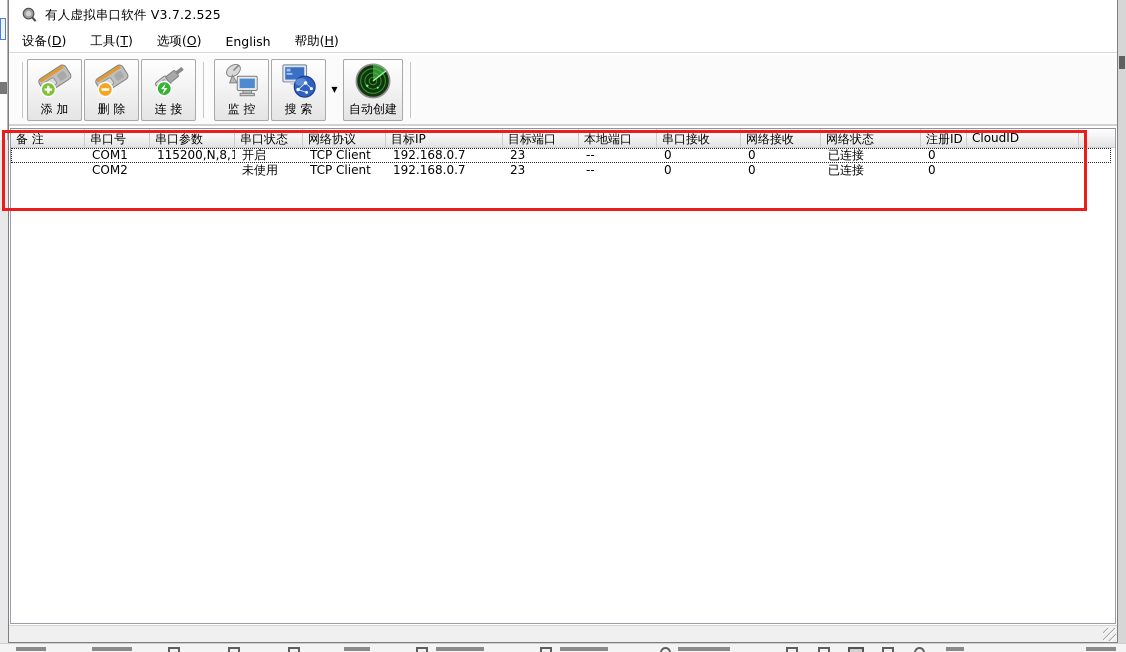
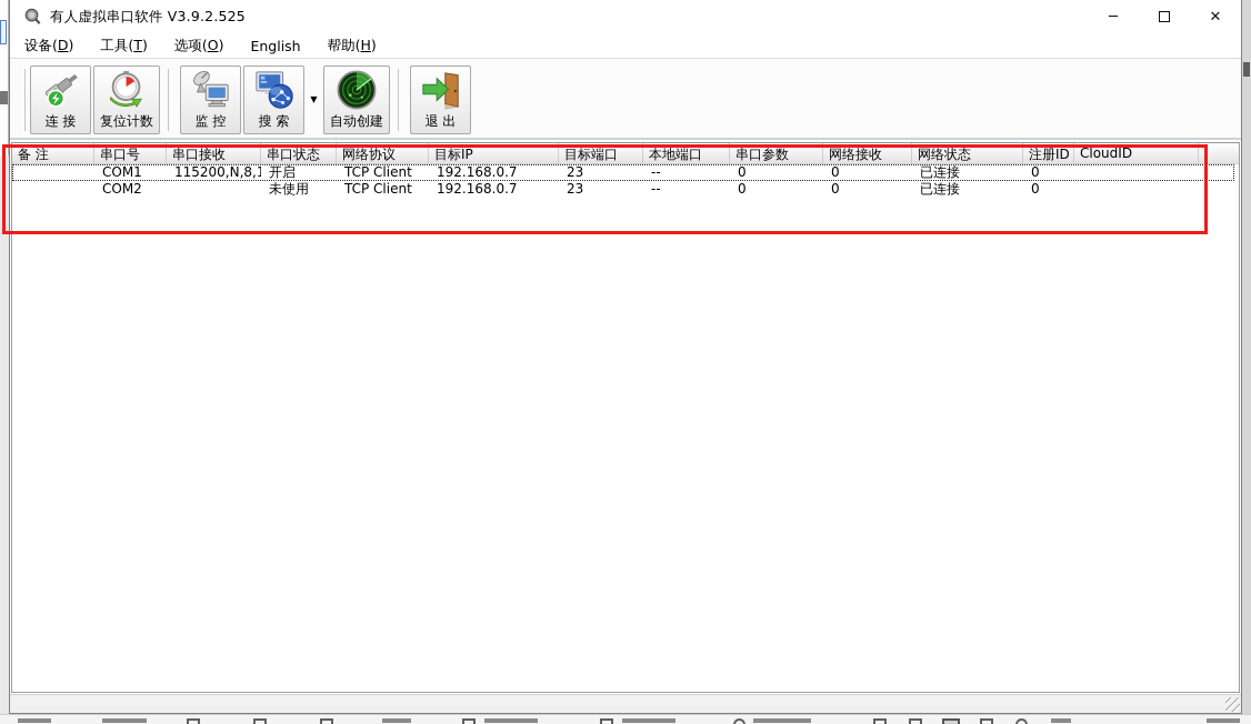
- 有人虚拟串口软件 V3.7.2.525
+ 有人虚拟串口软件 V3.9.2.525
+ ─
+ ✕
  设备(D)
  工具(T)
  选项(O)
  English
  帮助(H)
- 添 加
- 删 除
  连 接
+ 复位计数
  监 控
  搜 索
  ▼
  自动创建
+ 退 出
  备 注
  串口号
- 串口参数
+ 串口接收
  串口状态
  网络协议
  目标IP
  目标端口
  本地端口
- 串口接收
+ 串口参数
  网络接收
  网络状态
  注册ID
  CloudID
  COM1
  115200,N,8,1
  开启
  TCP Client
  192.168.0.7
  23
  --
  0
  0
  已连接
  0
  COM2
  未使用
  TCP Client
  192.168.0.7
  23
  --
  0
  0
  已连接
  0
